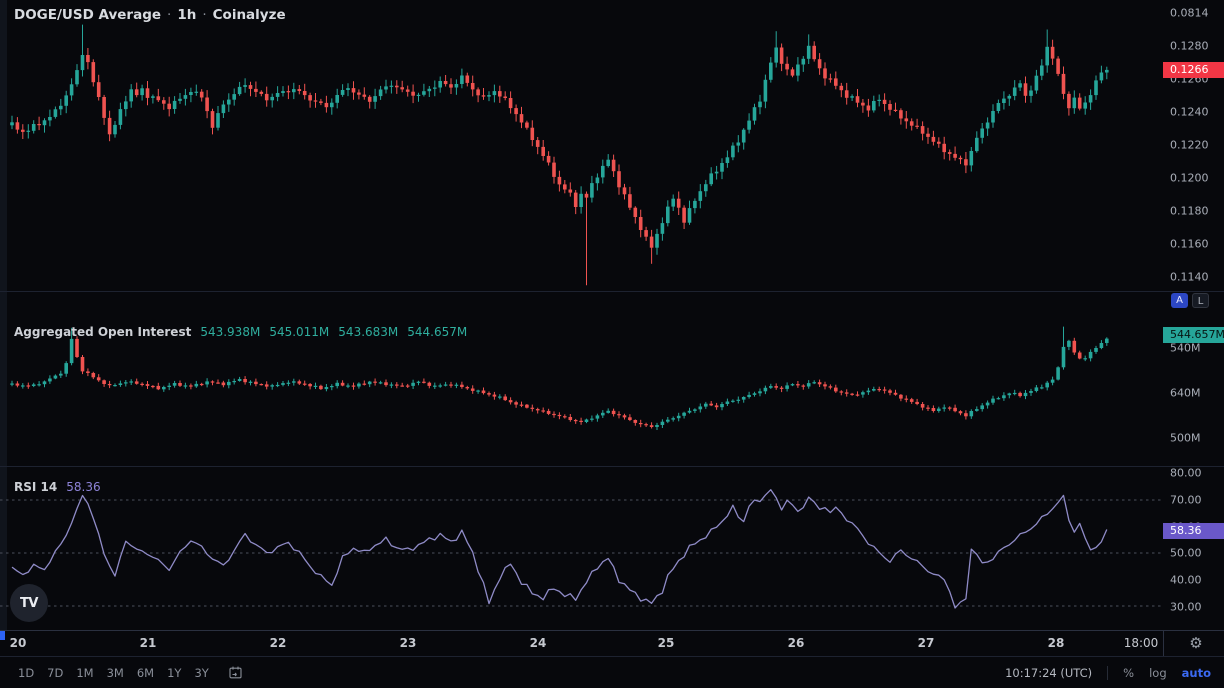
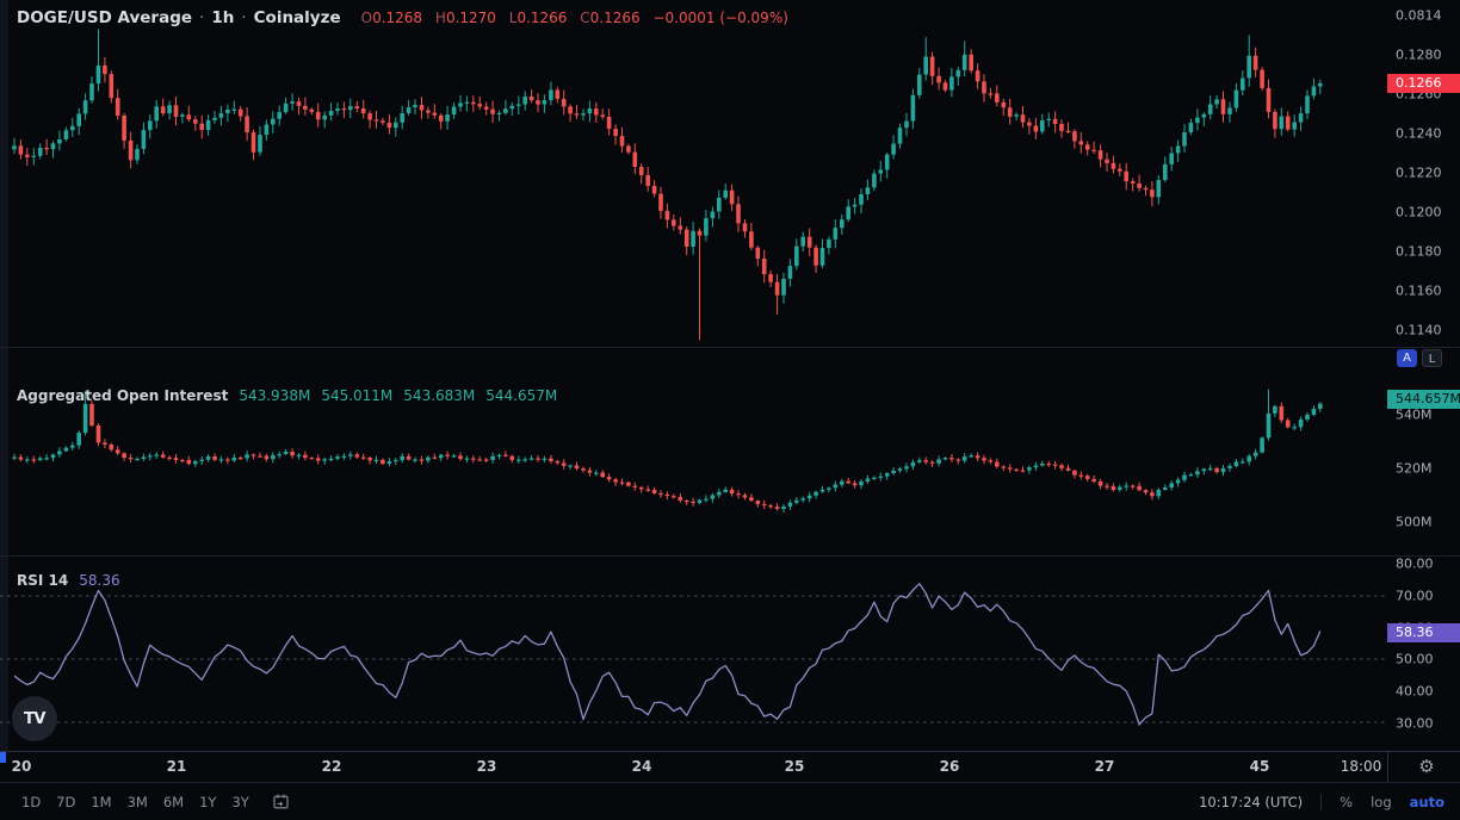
  DOGE/USD Average
  ·
  1h
  ·
  Coinalyze
+ O0.1268 H0.1270 L0.1266 C0.1266 −0.0001 (−0.09%)
  Aggregated Open Interest
  543.938M
  545.011M
  543.683M
  544.657M
  RSI 14
  58.36
  0.0814
  0.1280
  0.1260
  0.1240
  0.1220
  0.1200
  0.1180
  0.1160
  0.1140
  540M
- 640M
+ 520M
  500M
  80.00
  70.00
  50.00
  40.00
  30.00
  0.1266
  544.657M
  58.36
  A
  L
  20
  21
  22
  23
  24
  25
  26
  27
- 28
+ 45
  18:00
  ⚙
  TV
  1D
  7D
  1M
  3M
  6M
  1Y
  3Y
  10:17:24 (UTC)
  %
  log
  auto
